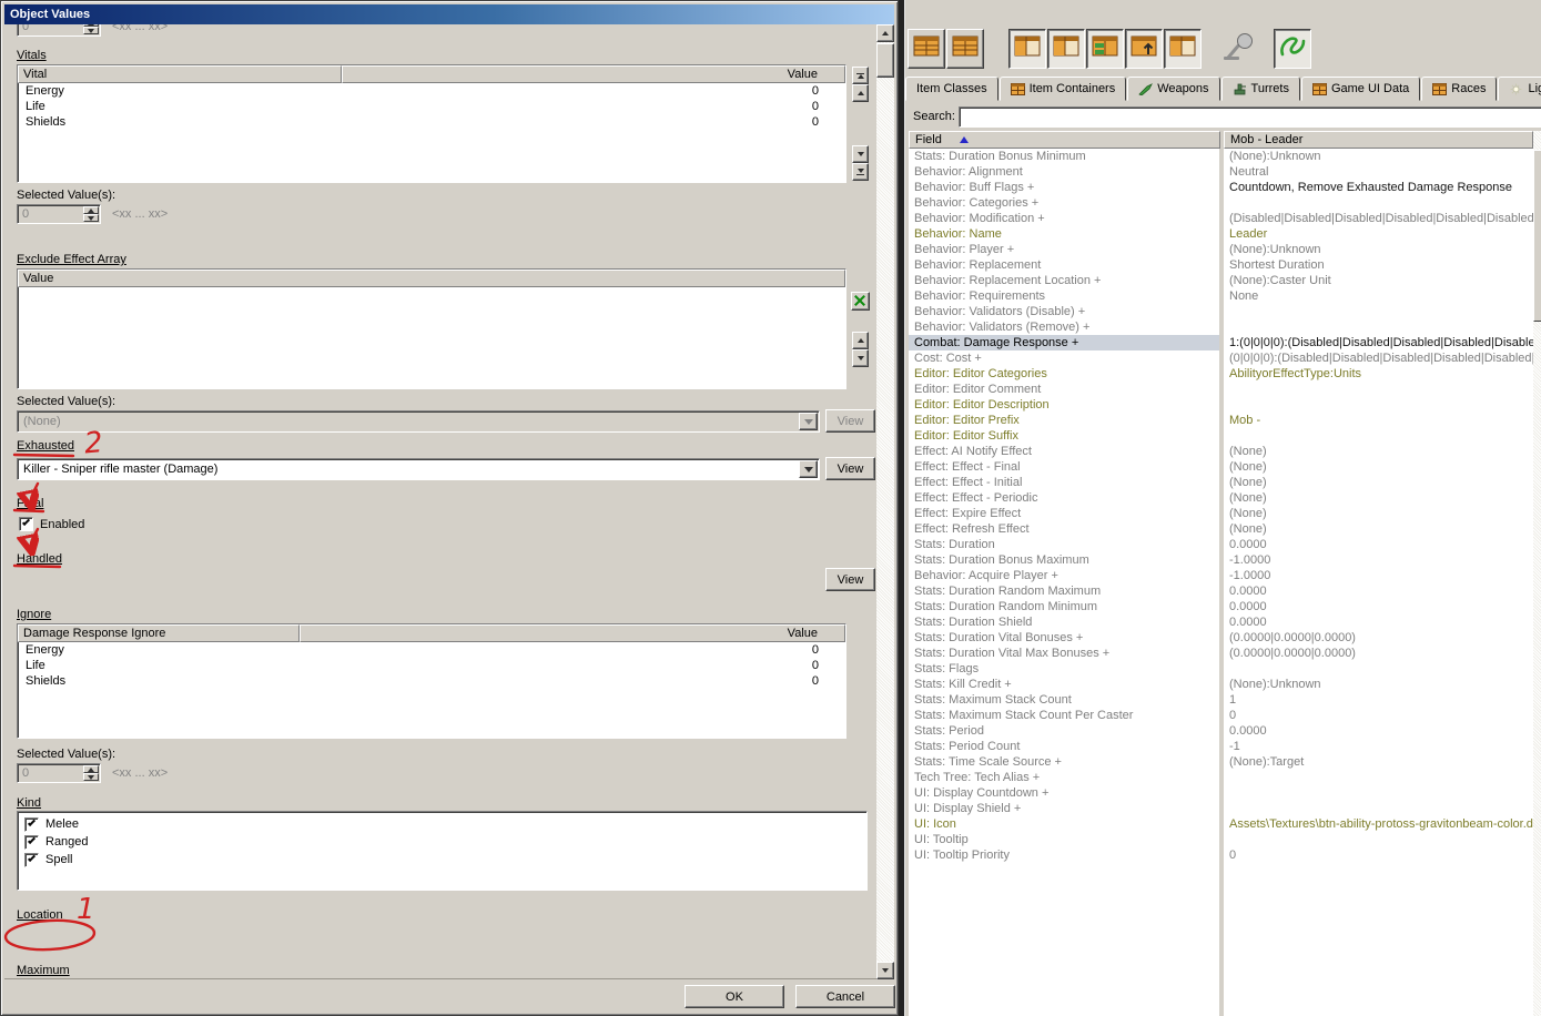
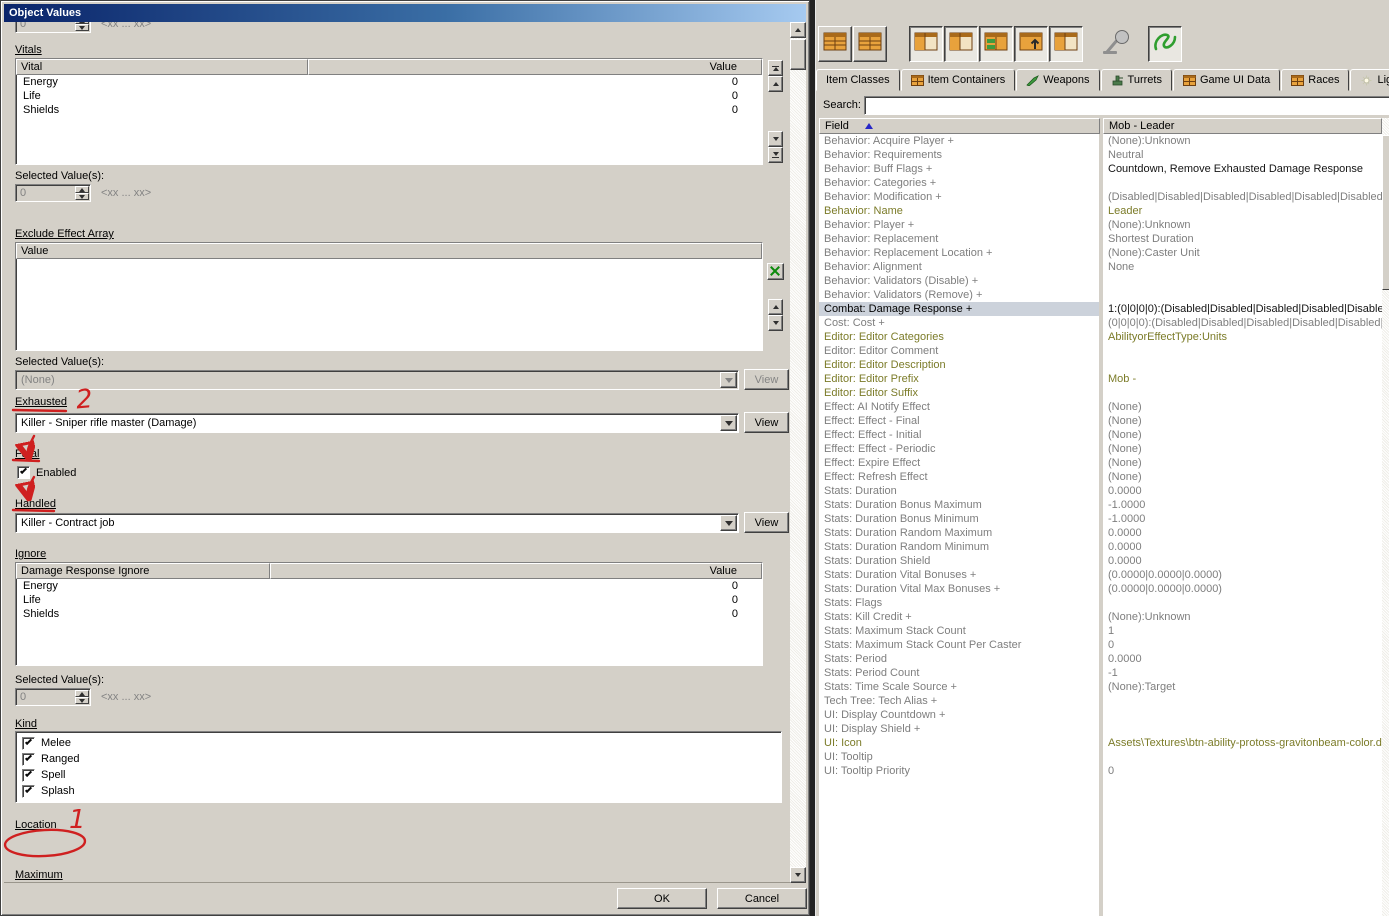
  Object Values
  0
  <xx ... xx>
  Vitals
  Vital
  Value
  Energy
  0
  Life
  0
  Shields
  0
  Selected Value(s):
  0
  <xx ... xx>
  Exclude Effect Array
  Value
  Selected Value(s):
  (None)
  View
  Exhausted
  Killer - Sniper rifle master (Damage)
  View
  Fatal
  Enabled
  Handled
+ Killer - Contract job
  View
  Ignore
  Damage Response Ignore
  Value
  Energy
  0
  Life
  0
  Shields
  0
  Selected Value(s):
  0
  <xx ... xx>
  Kind
  Melee
  Ranged
  Spell
+ Splash
  Location
  Maximum
  OK
  Cancel
  Item Classes
  Item Containers
  Weapons
  Turrets
  Game UI Data
  Races
  Search:
  Field
  Mob - Leader
- Stats: Duration Bonus Minimum
+ Behavior: Acquire Player +
- Behavior: Alignment
+ Behavior: Requirements
  Behavior: Buff Flags +
  Behavior: Categories +
  Behavior: Modification +
  Behavior: Name
  Behavior: Player +
  Behavior: Replacement
  Behavior: Replacement Location +
- Behavior: Requirements
+ Behavior: Alignment
  Behavior: Validators (Disable) +
  Behavior: Validators (Remove) +
  Combat: Damage Response +
  Cost: Cost +
  Editor: Editor Categories
  Editor: Editor Comment
  Editor: Editor Description
  Editor: Editor Prefix
  Editor: Editor Suffix
  Effect: AI Notify Effect
  Effect: Effect - Final
  Effect: Effect - Initial
  Effect: Effect - Periodic
  Effect: Expire Effect
  Effect: Refresh Effect
  Stats: Duration
  Stats: Duration Bonus Maximum
- Behavior: Acquire Player +
+ Stats: Duration Bonus Minimum
  Stats: Duration Random Maximum
  Stats: Duration Random Minimum
  Stats: Duration Shield
  Stats: Duration Vital Bonuses +
  Stats: Duration Vital Max Bonuses +
  Stats: Flags
  Stats: Kill Credit +
  Stats: Maximum Stack Count
  Stats: Maximum Stack Count Per Caster
  Stats: Period
  Stats: Period Count
  Stats: Time Scale Source +
  Tech Tree: Tech Alias +
  UI: Display Countdown +
  UI: Display Shield +
  UI: Icon
  UI: Tooltip
  UI: Tooltip Priority
  (None):Unknown
  Neutral
  Countdown, Remove Exhausted Damage Response
  (Disabled|Disabled|Disabled|Disabled|Disabled|Disabled
  Leader
  (None):Unknown
  Shortest Duration
  (None):Caster Unit
  None
  1:(0|0|0|0):(Disabled|Disabled|Disabled|Disabled|Disable
  (0|0|0|0):(Disabled|Disabled|Disabled|Disabled|Disabled
  AbilityorEffectType:Units
  Mob -
  (None)
  (None)
  (None)
  (None)
  (None)
  (None)
  0.0000
  -1.0000
  -1.0000
  0.0000
  0.0000
  0.0000
  (0.0000|0.0000|0.0000)
  (0.0000|0.0000|0.0000)
  (None):Unknown
  1
  0
  0.0000
  -1
  (None):Target
  Assets\Textures\btn-ability-protoss-gravitonbeam-color.d
  0
  1
